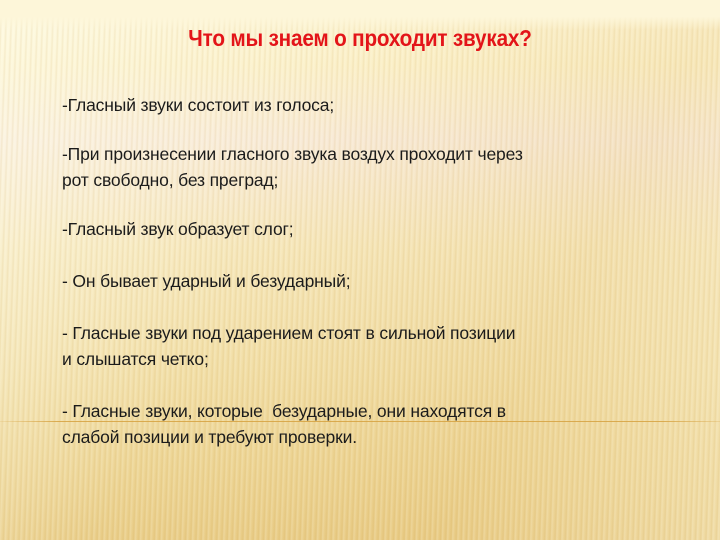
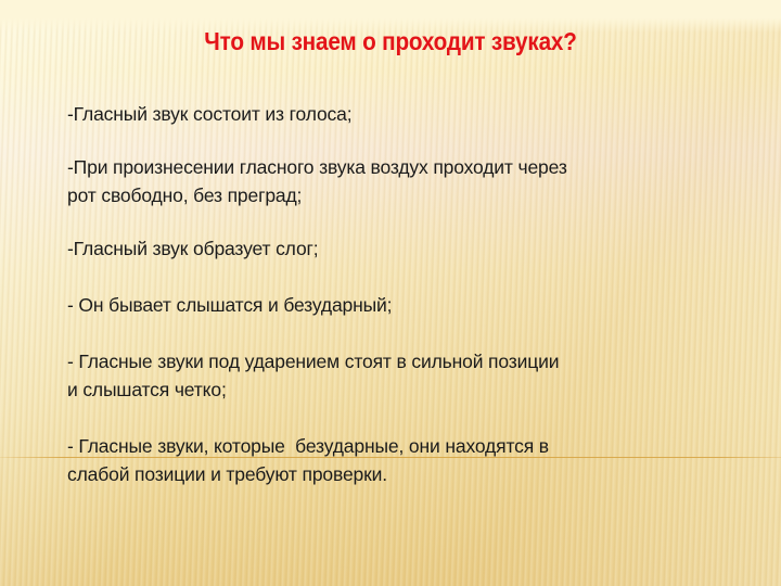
  Что мы знаем о проходит звуках?
- -Гласный звуки состоит из голоса;
+ -Гласный звук состоит из голоса;
  -При произнесении гласного звука воздух проходит через
  рот свободно, без преград;
  -Гласный звук образует слог;
- - Он бывает ударный и безударный;
+ - Он бывает слышатся и безударный;
  - Гласные звуки под ударением стоят в сильной позиции
  и слышатся четко;
  - Гласные звуки, которые безударные, они находятся в
  слабой позиции и требуют проверки.
